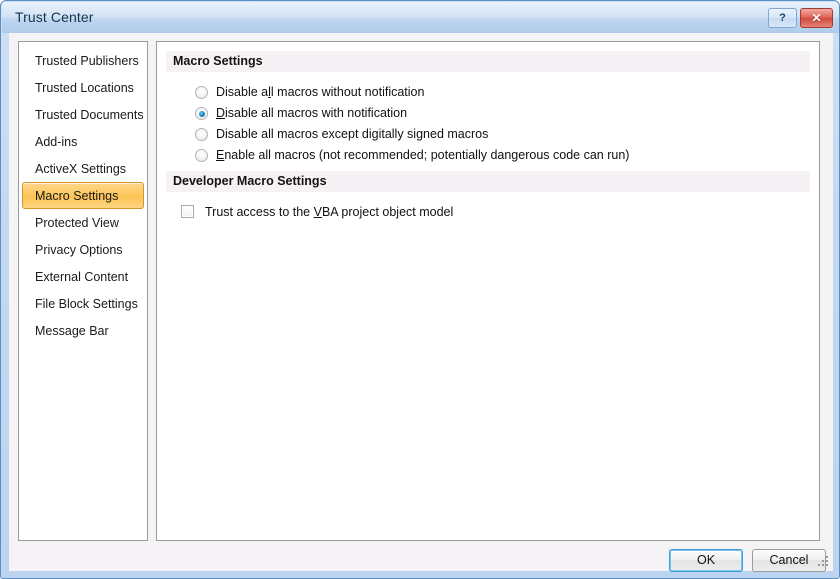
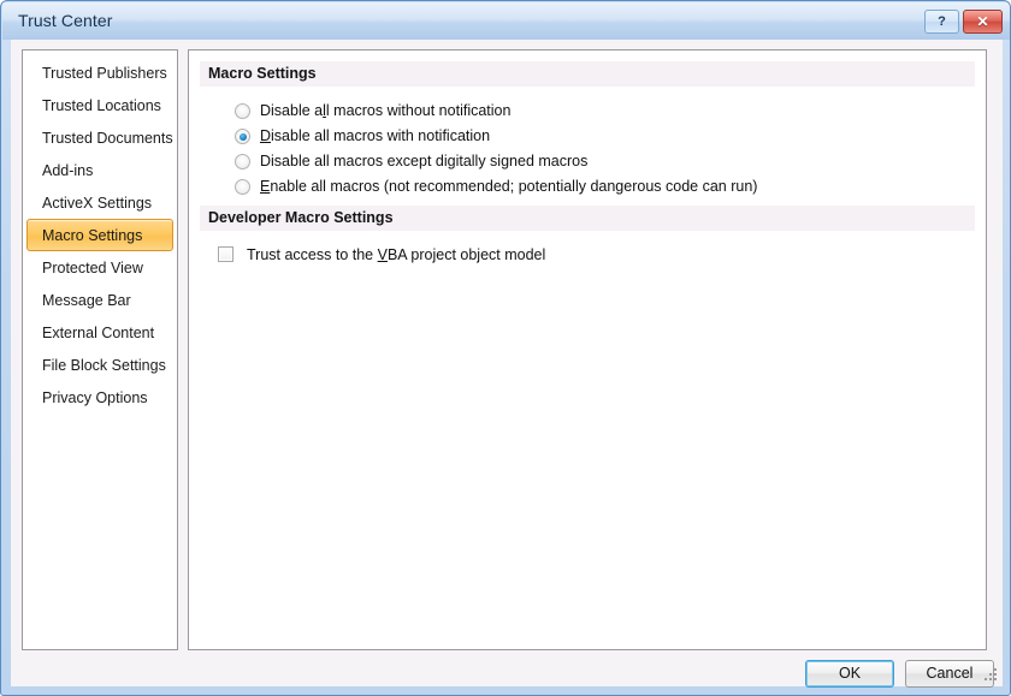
  Trust Center
  ?
  ✕
  Trusted Publishers
  Trusted Locations
  Trusted Documents
  Add-ins
  ActiveX Settings
  Macro Settings
  Protected View
- Privacy Options
+ Message Bar
  External Content
  File Block Settings
- Message Bar
+ Privacy Options
  Macro Settings
  Disable all macros without notification
  Disable all macros with notification
  Disable all macros except digitally signed macros
  Enable all macros (not recommended; potentially dangerous code can run)
  Developer Macro Settings
  Trust access to the VBA project object model
  OK
  Cancel
